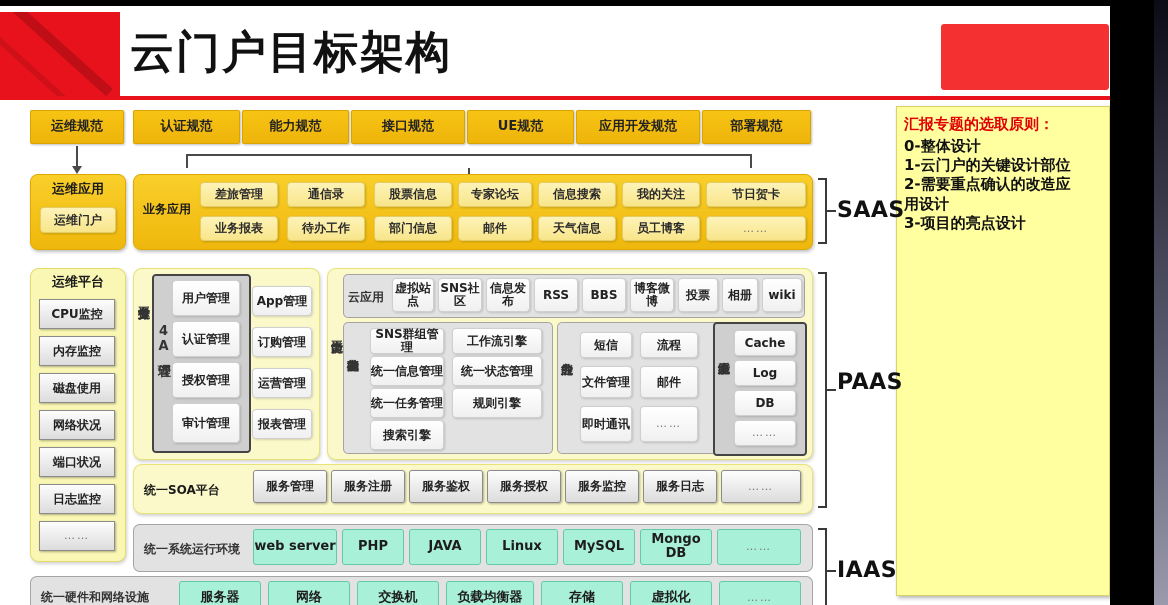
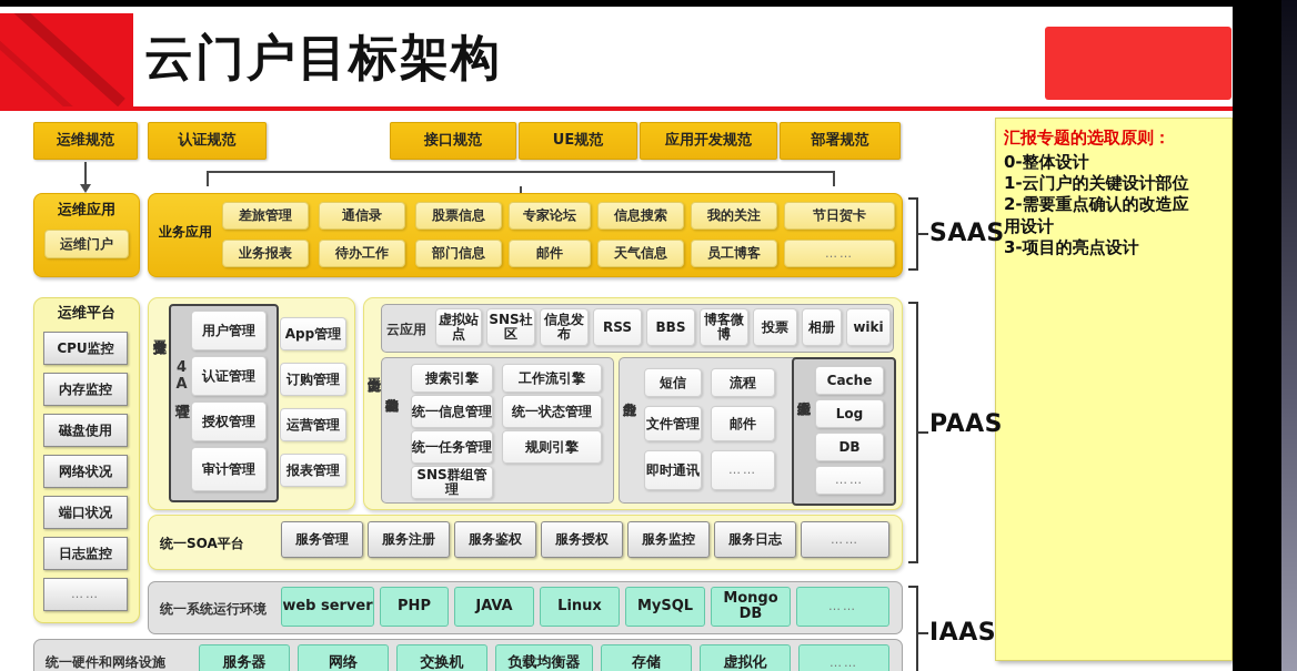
  云门户目标架构
  汇报专题的选取原则：
  0-整体设计
  1-云门户的关键设计部位
  2-需要重点确认的改造应
  用设计
  3-项目的亮点设计
  运维规范
  认证规范
- 能力规范
  接口规范
  UE规范
  应用开发规范
  部署规范
  运维应用
  运维门户
  业务应用
  差旅管理
  通信录
  股票信息
  专家论坛
  信息搜索
  我的关注
  节日贺卡
  业务报表
  待办工作
  部门信息
  邮件
  天气信息
  员工博客
  ……
  SAAS
  运维平台
  CPU监控
  内存监控
  磁盘使用
  网络状况
  端口状况
  日志监控
  ……
  用户管理
  认证管理
  授权管理
  审计管理
  App管理
  订购管理
  运营管理
  报表管理
  云应用
  虚拟站点
  SNS社区
  信息发布
  RSS
  BBS
  博客微博
  投票
  相册
  wiki
- SNS群组管理
+ 搜索引擎
  统一信息管理
  统一任务管理
- 搜索引擎
+ SNS群组管理
  工作流引擎
  统一状态管理
  规则引擎
  短信
  文件管理
  即时通讯
  流程
  邮件
  ……
  Cache
  Log
  DB
  ……
  统一SOA平台
  服务管理
  服务注册
  服务鉴权
  服务授权
  服务监控
  服务日志
  ……
  PAAS
  统一系统运行环境
  web server
  PHP
  JAVA
  Linux
  MySQL
  Mongo DB
  ……
  统一硬件和网络设施
  服务器
  网络
  交换机
  负载均衡器
  存储
  虚拟化
  ……
  IAAS
